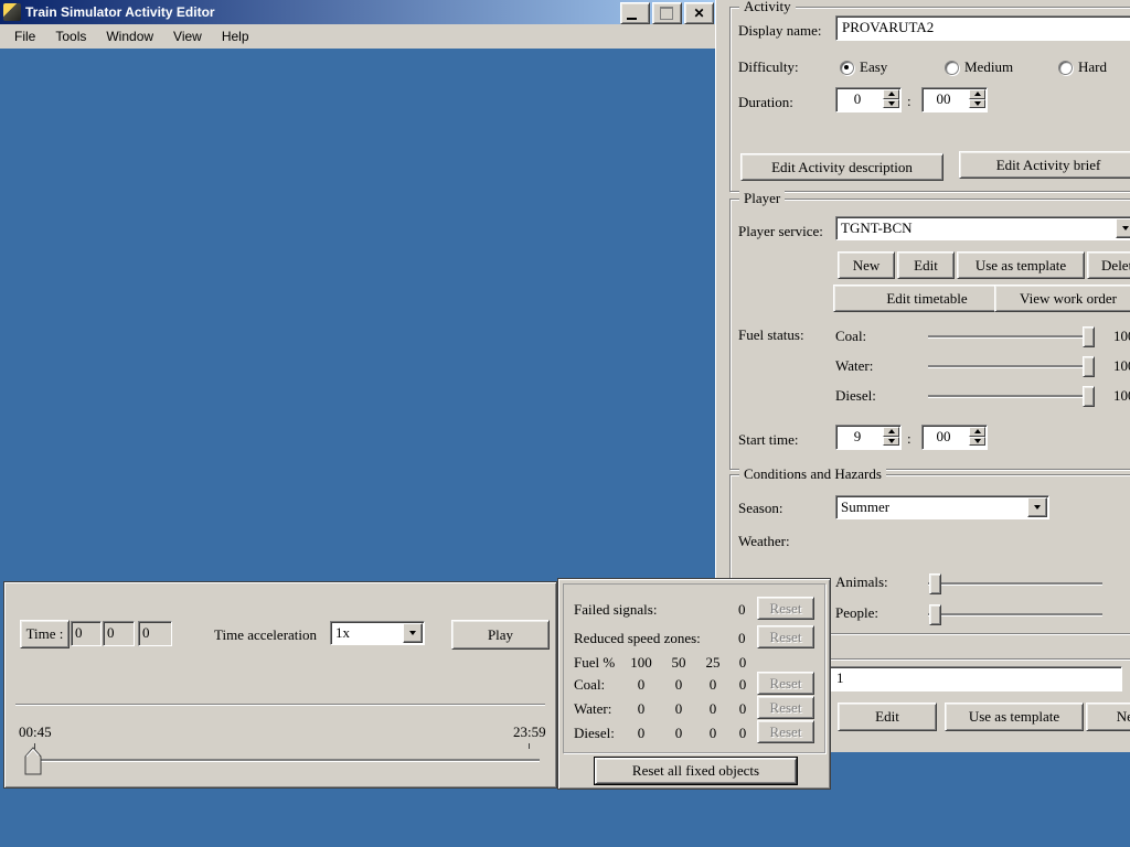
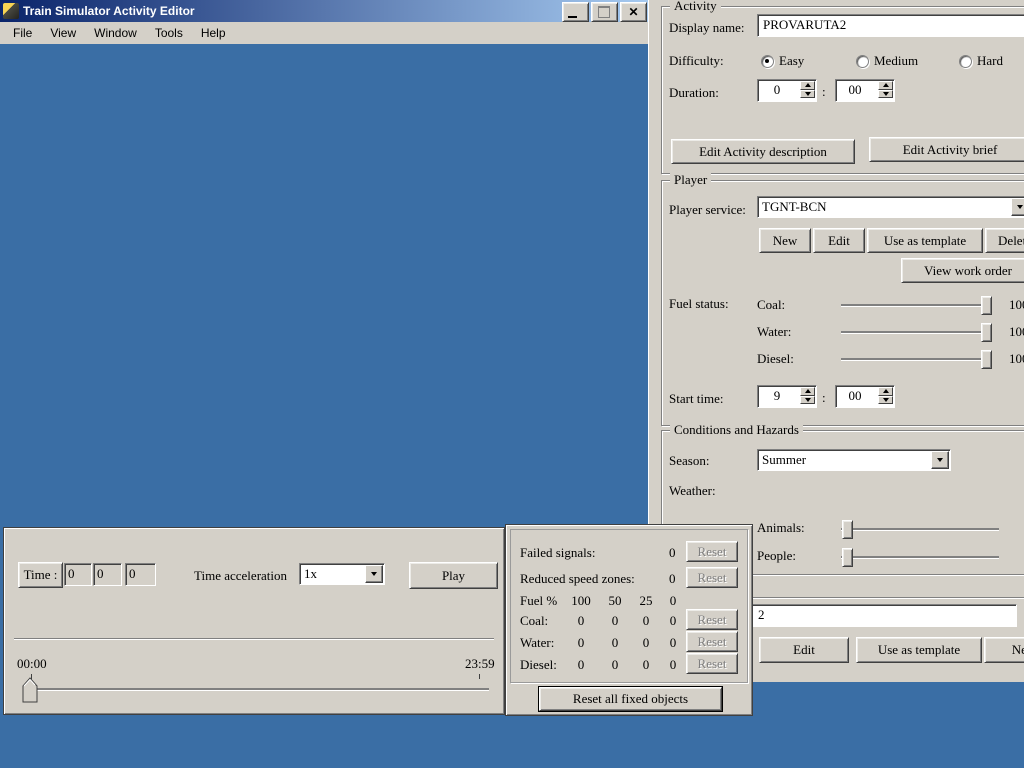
  Train Simulator Activity Editor
  ✕
  File
- Tools
+ View
  Window
- View
+ Tools
  Help
  Activity
  Display name:
  PROVARUTA2
  Difficulty:
  Easy
  Medium
  Hard
  Duration:
  0
  :
  00
  Edit Activity description
  Edit Activity brief
  Player
  Player service:
  TGNT-BCN
  New
  Edit
  Use as template
- Edit timetable
  View work order
  Fuel status:
  Coal:
  Water:
  Diesel:
  Start time:
  9
  :
  00
  Conditions and Hazards
  Season:
  Summer
  Weather:
  Animals:
  People:
- 1
+ 2
  Edit
  Use as template
  Time :
  0
  0
  0
  Time acceleration
  1x
  Play
- 00:45
+ 00:00
  23:59
  Failed signals:
  0
  Reset
  Reduced speed zones:
  0
  Reset
  Fuel %
  100
  50
  25
  0
  Coal:
  0
  0
  0
  0
  Reset
  Water:
  0
  0
  0
  0
  Reset
  Diesel:
  0
  0
  0
  0
  Reset
  Reset all fixed objects
